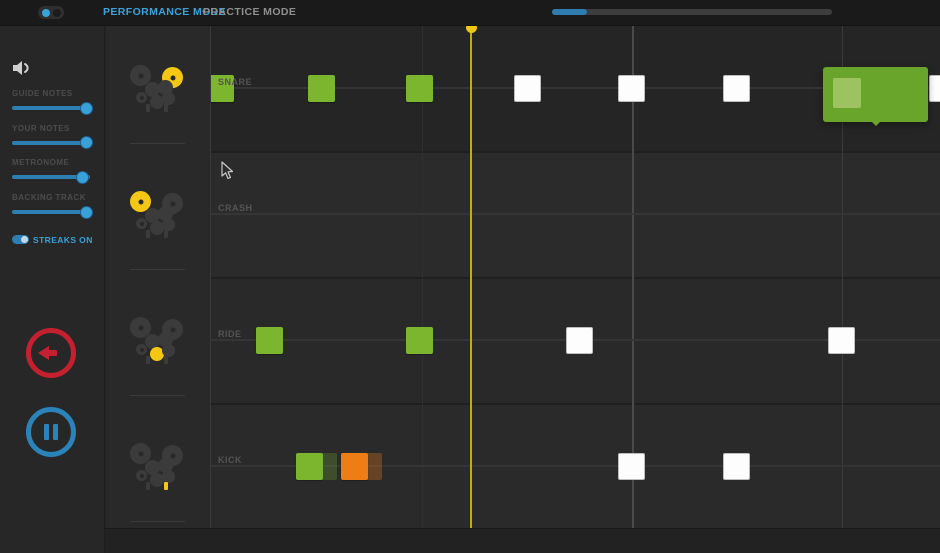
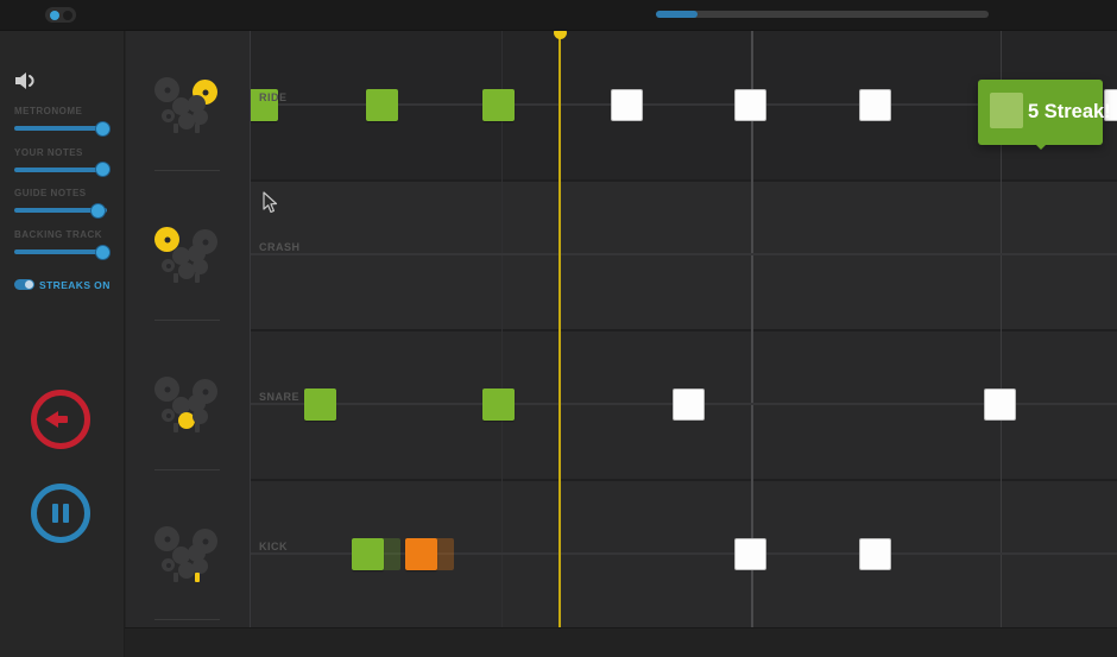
- PERFORMANCE MODE
- PRACTICE MODE
- GUIDE NOTES
+ METRONOME
  YOUR NOTES
- METRONOME
+ GUIDE NOTES
  BACKING TRACK
  STREAKS ON
- SNARE
+ RIDE
  CRASH
- RIDE
+ SNARE
  KICK
+ 5 Streak!
